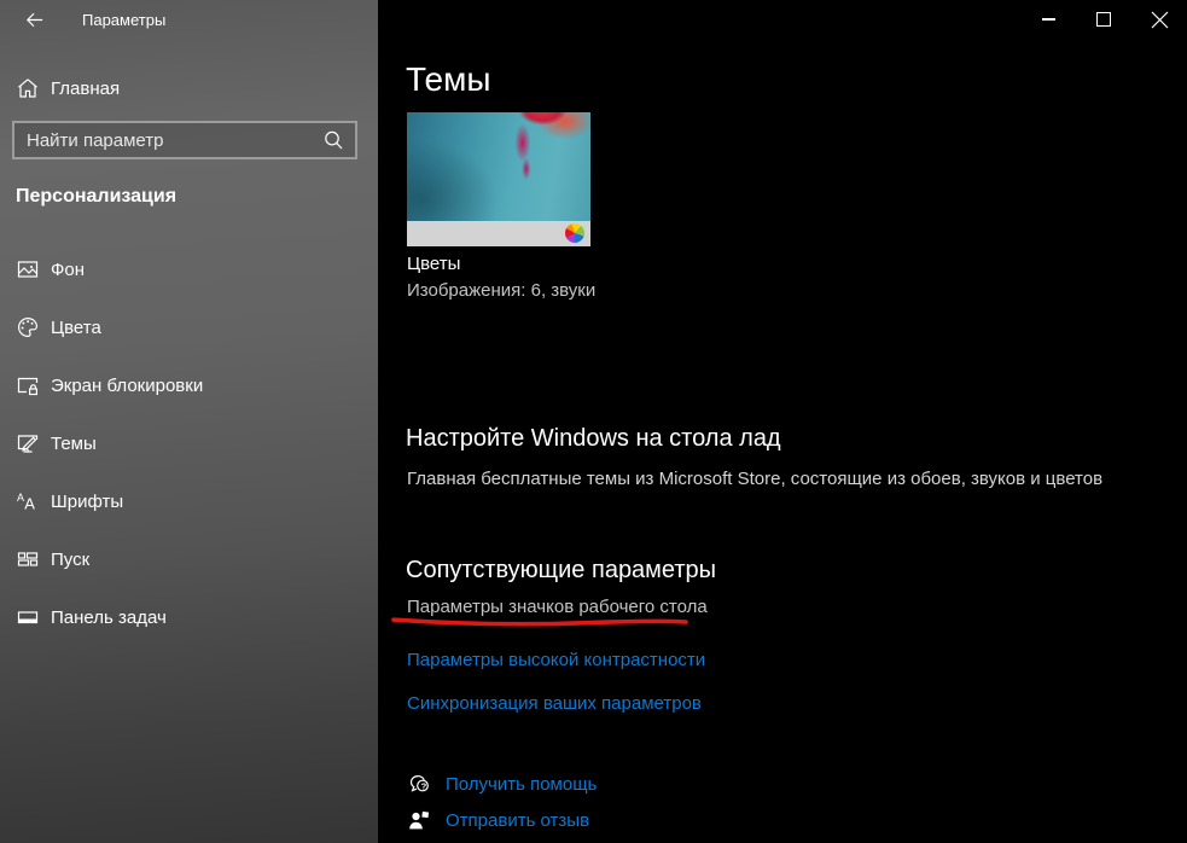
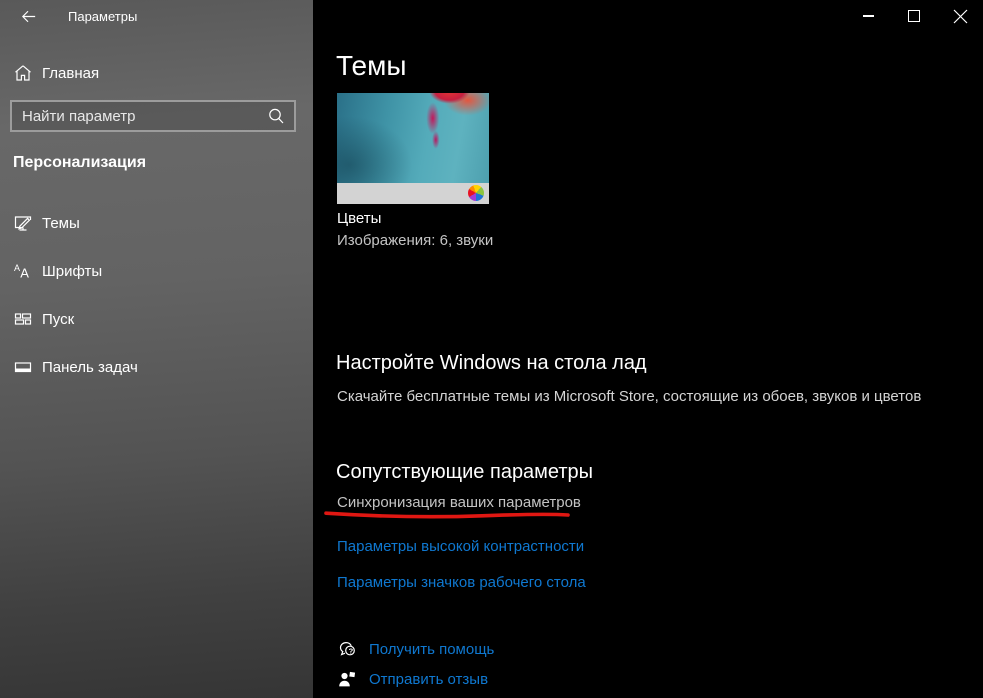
  Параметры
  Главная
  Найти параметр
  Персонализация
- Фон
- Цвета
- Экран блокировки
  Темы
  A
  A
  Шрифты
  Пуск
  Панель задач
  Темы
  Цветы
  Изображения: 6, звуки
  Настройте Windows на стола лад
- Главная бесплатные темы из Microsoft Store, состоящие из обоев, звуков и цветов
+ Скачайте бесплатные темы из Microsoft Store, состоящие из обоев, звуков и цветов
  Сопутствующие параметры
- Параметры значков рабочего стола
+ Синхронизация ваших параметров
  Параметры высокой контрастности
- Синхронизация ваших параметров
+ Параметры значков рабочего стола
  ?
  Получить помощь
  Отправить отзыв
